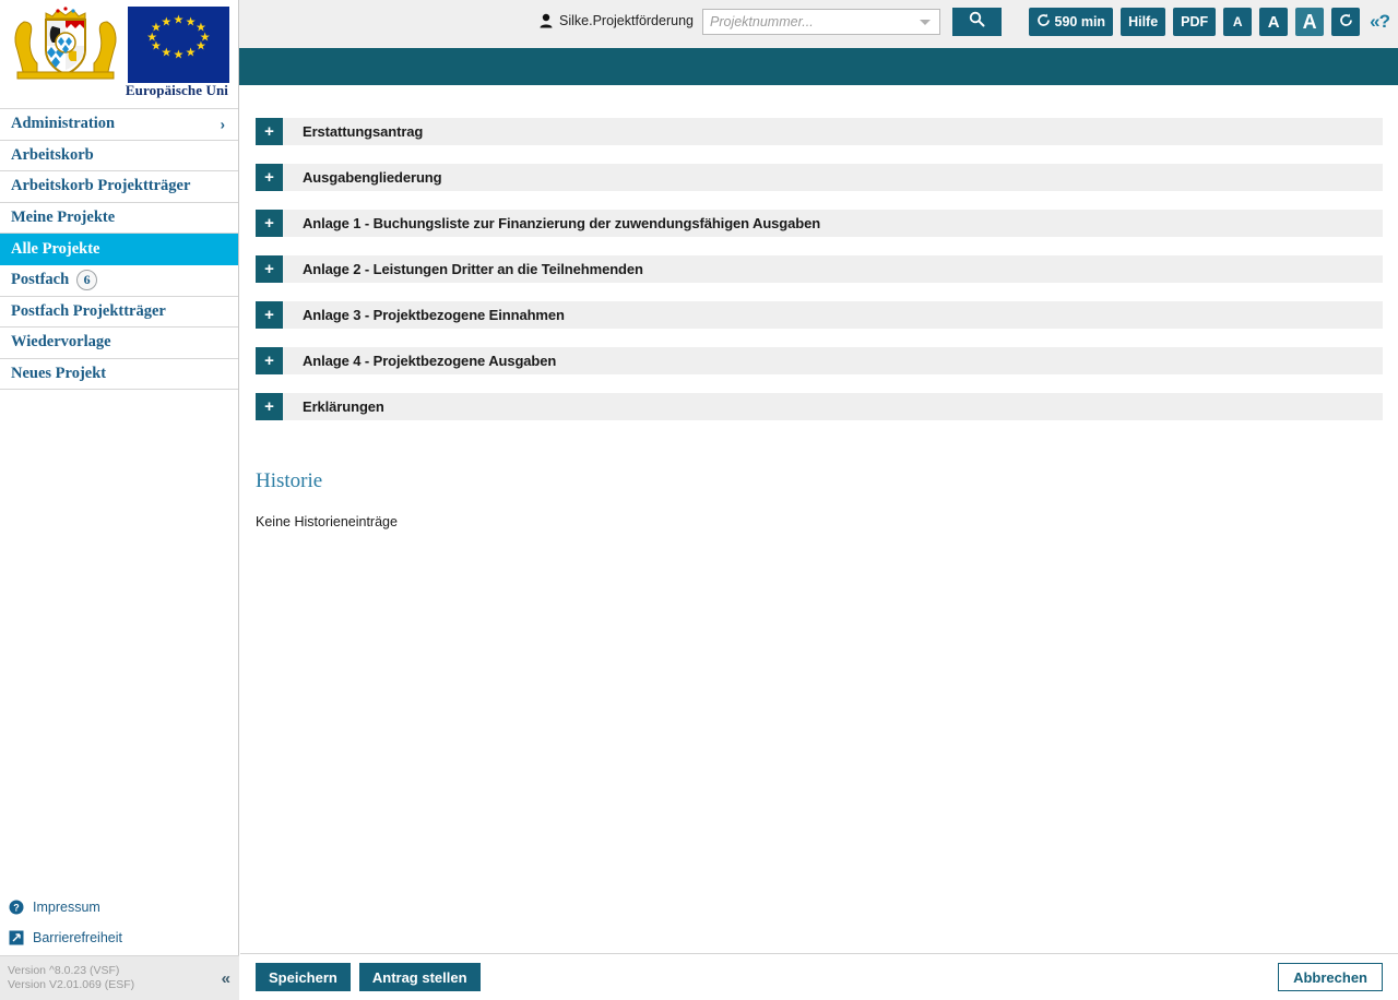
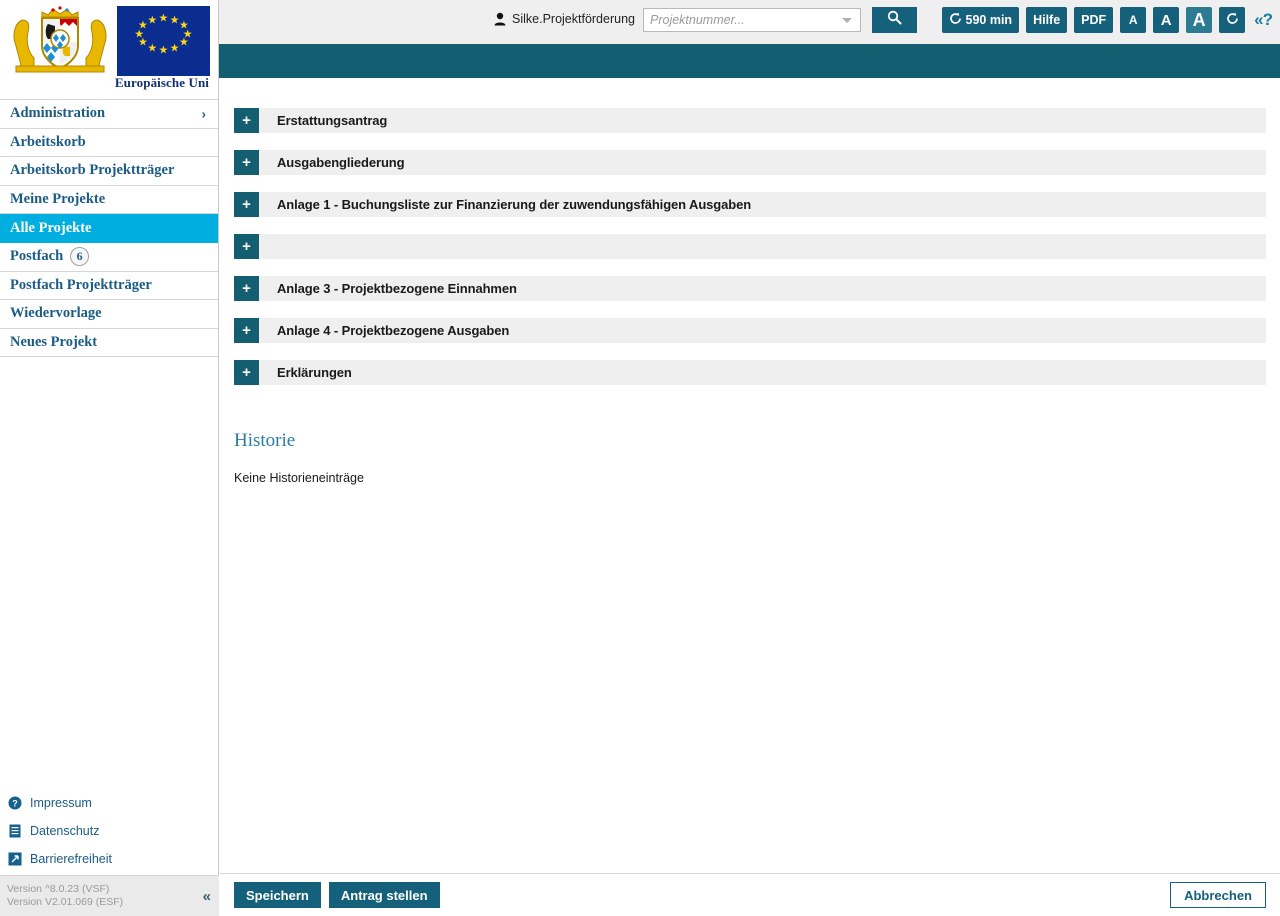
  ★
  ★
  ★
  ★
  ★
  ★
  ★
  ★
  ★
  ★
  ★
  ★
  Europäische Uni
  Administration
  ›
  Arbeitskorb
  Arbeitskorb Projektträger
  Meine Projekte
  Alle Projekte
  Postfach
  6
  Postfach Projektträger
  Wiedervorlage
  Neues Projekt
  ?
  Impressum
+ Datenschutz
  Barrierefreiheit
  Version ^8.0.23 (VSF)
  Version V2.01.069 (ESF)
  «
  Silke.Projektförderung
  Projektnummer...
  590 min
  Hilfe
  PDF
  A
  A
  A
  «?
  +
  Erstattungsantrag
  +
  Ausgabengliederung
  +
  Anlage 1 - Buchungsliste zur Finanzierung der zuwendungsfähigen Ausgaben
  +
- Anlage 2 - Leistungen Dritter an die Teilnehmenden
  +
  Anlage 3 - Projektbezogene Einnahmen
  +
  Anlage 4 - Projektbezogene Ausgaben
  +
  Erklärungen
  Historie
  Keine Historieneinträge
  Speichern
  Antrag stellen
  Abbrechen
